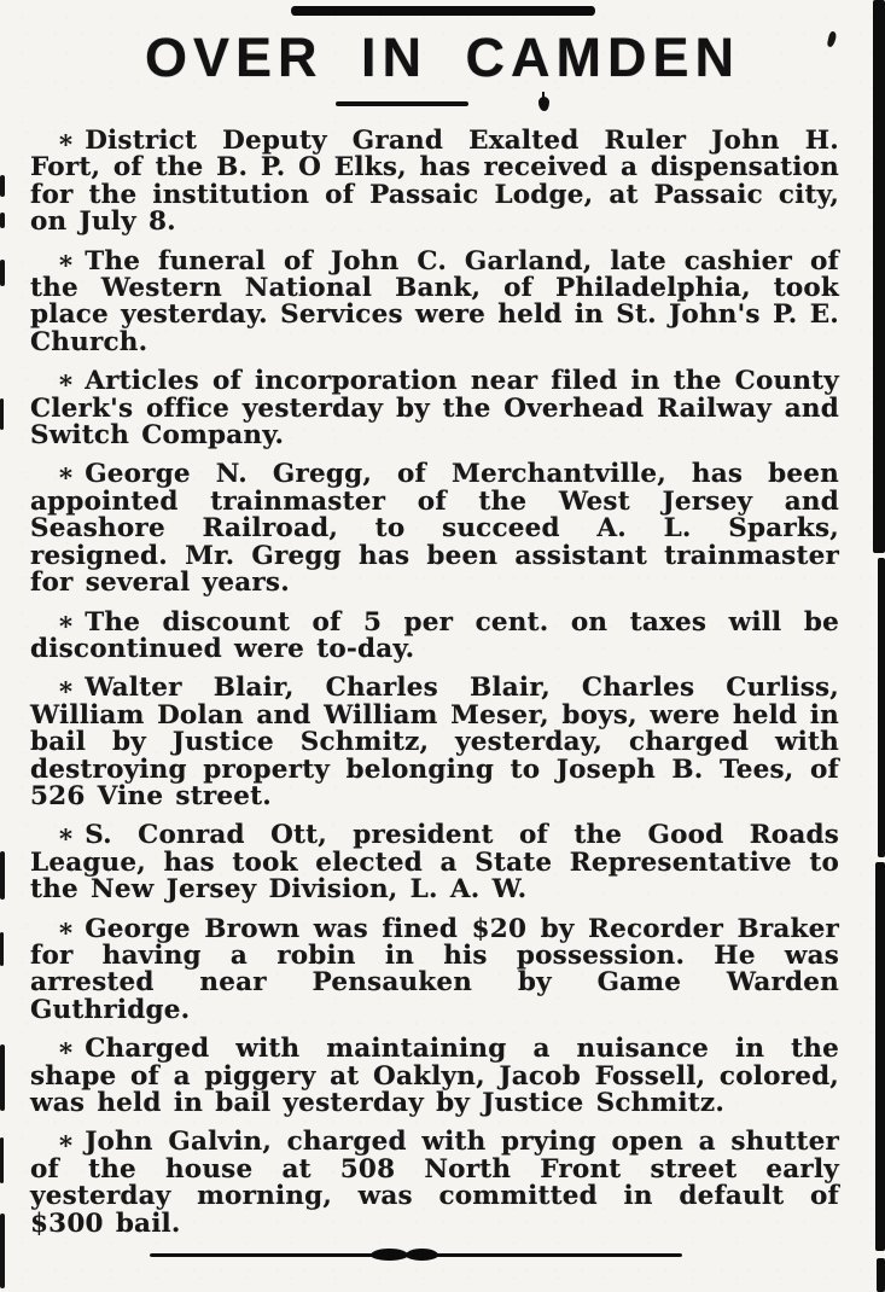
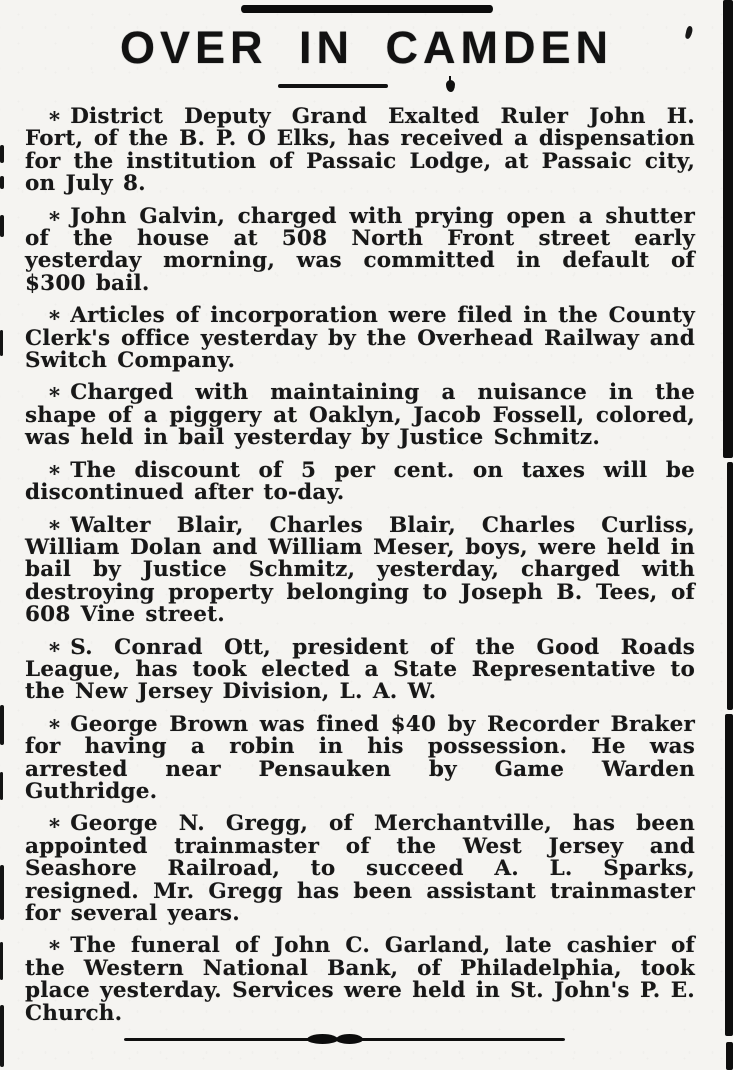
  OVER IN CAMDEN
  * District Deputy Grand Exalted Ruler John H. Fort, of the B. P. O Elks, has received a dispensation for the institution of Passaic Lodge, at Passaic city, on July 8.
- * The funeral of John C. Garland, late cashier of the Western National Bank, of Philadelphia, took place yesterday. Services were held in St. John's P. E. Church.
+ * John Galvin, charged with prying open a shutter of the house at 508 North Front street early yesterday morning, was committed in default of $300 bail.
- * Articles of incorporation near filed in the County Clerk's office yesterday by the Overhead Railway and Switch Company.
+ * Articles of incorporation were filed in the County Clerk's office yesterday by the Overhead Railway and Switch Company.
- * George N. Gregg, of Merchantville, has been appointed trainmaster of the West Jersey and Seashore Railroad, to succeed A. L. Sparks, resigned. Mr. Gregg has been assistant trainmaster for several years.
+ * Charged with maintaining a nuisance in the shape of a piggery at Oaklyn, Jacob Fossell, colored, was held in bail yesterday by Justice Schmitz.
- * The discount of 5 per cent. on taxes will be discontinued were to-day.
+ * The discount of 5 per cent. on taxes will be discontinued after to-day.
- * Walter Blair, Charles Blair, Charles Curliss, William Dolan and William Meser, boys, were held in bail by Justice Schmitz, yesterday, charged with destroying property belonging to Joseph B. Tees, of 526 Vine street.
+ * Walter Blair, Charles Blair, Charles Curliss, William Dolan and William Meser, boys, were held in bail by Justice Schmitz, yesterday, charged with destroying property belonging to Joseph B. Tees, of 608 Vine street.
  * S. Conrad Ott, president of the Good Roads League, has took elected a State Representative to the New Jersey Division, L. A. W.
- * George Brown was fined $20 by Recorder Braker for having a robin in his possession. He was arrested near Pensauken by Game Warden Guthridge.
+ * George Brown was fined $40 by Recorder Braker for having a robin in his possession. He was arrested near Pensauken by Game Warden Guthridge.
- * Charged with maintaining a nuisance in the shape of a piggery at Oaklyn, Jacob Fossell, colored, was held in bail yesterday by Justice Schmitz.
+ * George N. Gregg, of Merchantville, has been appointed trainmaster of the West Jersey and Seashore Railroad, to succeed A. L. Sparks, resigned. Mr. Gregg has been assistant trainmaster for several years.
- * John Galvin, charged with prying open a shutter of the house at 508 North Front street early yesterday morning, was committed in default of $300 bail.
+ * The funeral of John C. Garland, late cashier of the Western National Bank, of Philadelphia, took place yesterday. Services were held in St. John's P. E. Church.
